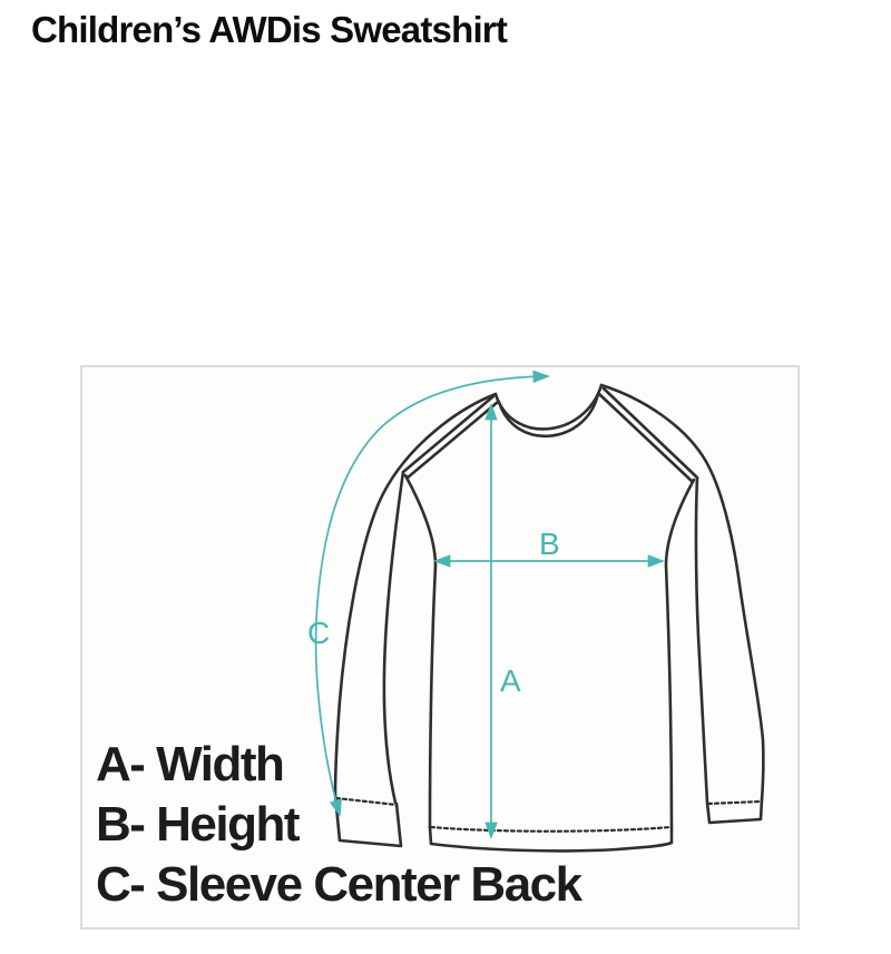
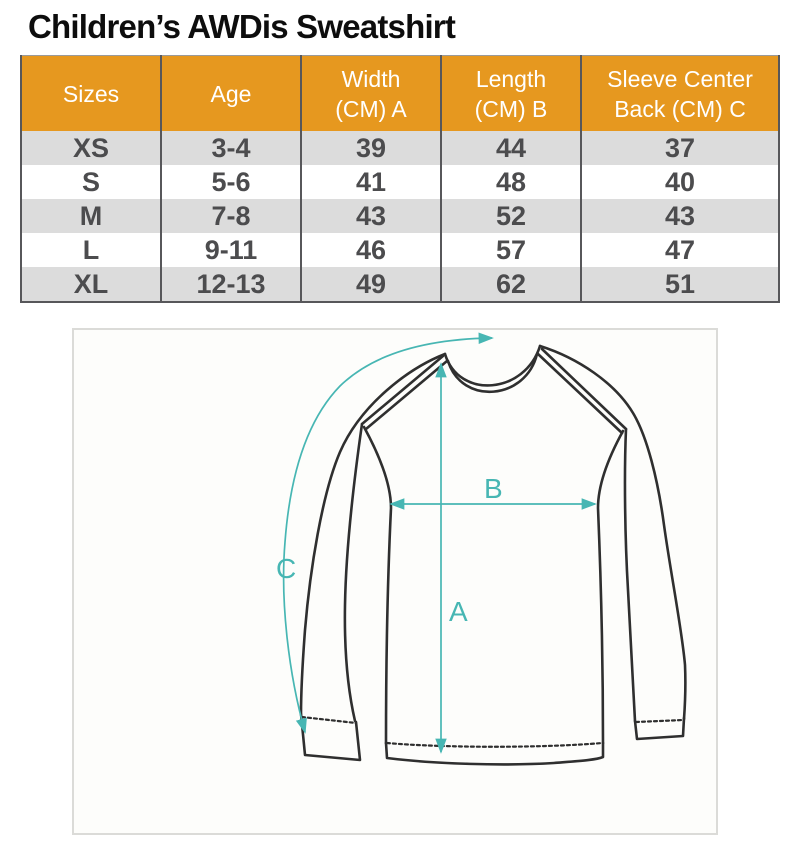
  Children’s AWDis Sweatshirt
+ Sizes	Age	Width(CM) A	Length(CM) B	Sleeve CenterBack (CM) C
+ XS	3-4	39	44	37
+ S	5-6	41	48	40
+ M	7-8	43	52	43
+ L	9-11	46	57	47
+ XL	12-13	49	62	51
  A
  B
  C
- A- Width
- B- Height
- C- Sleeve Center Back
